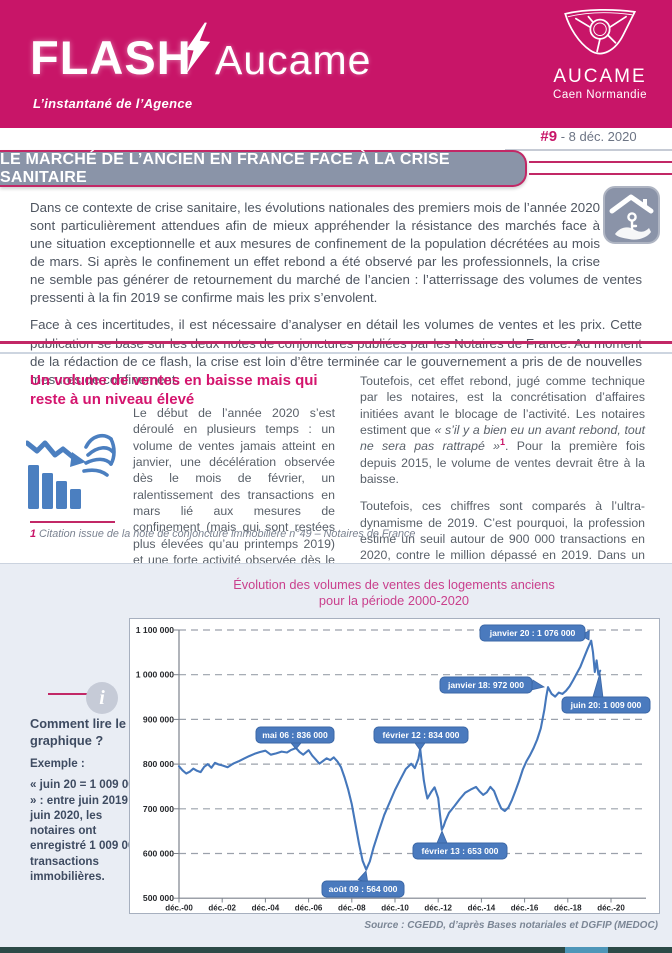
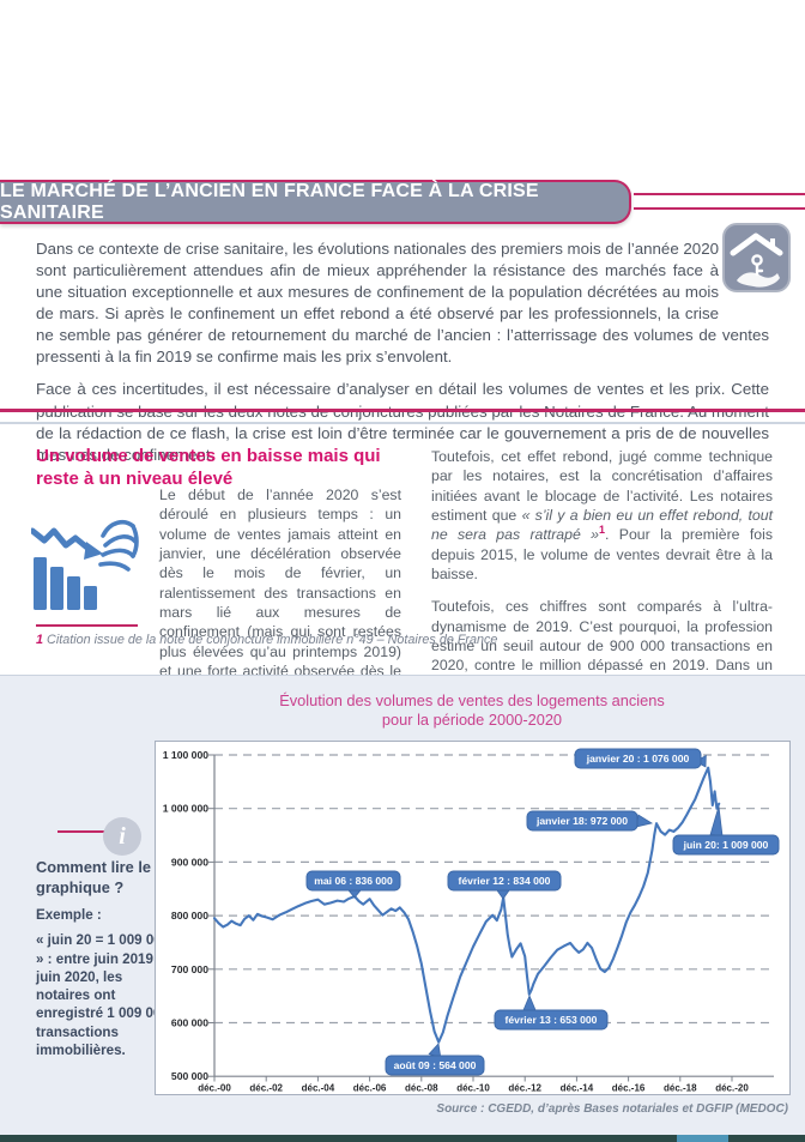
- FLASH
- Aucame
- L’instantané de l’Agence
- AUCAME
- Caen Normandie
- #9 - 8 déc. 2020
  LE MARCHÉ DE L’ANCIEN EN FRANCE FACE À LA CRISE SANITAIRE
  Dans ce contexte de crise sanitaire, les évolutions nationales des premiers mois de l’année 2020 sont particulièrement attendues afin de mieux appréhender la résistance des marchés face à une situation exceptionnelle et aux mesures de confinement de la population décrétées au mois de mars. Si après le confinement un effet rebond a été observé par les professionnels, la crise ne semble pas générer de retournement du marché de l’ancien : l’atterrissage des volumes de ventes pressenti à la fin 2019 se confirme mais les prix s’envolent.
  Un volume de ventes en baisse mais qui reste à un niveau élevé
  Le début de l’année 2020 s’est déroulé en plusieurs temps : un volume de ventes jamais atteint en janvier, une décélération observée dès le mois de février, un ralentissement des transactions en mars lié aux mesures de confinement (mais qui sont restées plus élevées qu’au printemps 2019) et une forte activité observée dès le
- Toutefois, cet effet rebond, jugé comme technique par les notaires, est la concrétisation d’affaires initiées avant le blocage de l’activité. Les notaires estiment que « s’il y a bien eu un avant rebond, tout ne sera pas rattrapé »1. Pour la première fois depuis 2015, le volume de ventes devrait être à la baisse.
+ Toutefois, cet effet rebond, jugé comme technique par les notaires, est la concrétisation d’affaires initiées avant le blocage de l’activité. Les notaires estiment que « s’il y a bien eu un effet rebond, tout ne sera pas rattrapé »1. Pour la première fois depuis 2015, le volume de ventes devrait être à la baisse.
  1 Citation issue de la note de conjoncture immobilière n°49 – Notaires de France
  Évolution des volumes de ventes des logements anciens
  pour la période 2000-2020
  i
  Comment lire le graphique ?
  Exemple :
  « juin 20 = 1 009 0 » : entre juin 2019 juin 2020, les notaires ont enregistré 1 009 0 transactions immobilières.
  1 100 000
  1 000 000
  900 000
  800 000
  700 000
  600 000
  500 000
  déc.-00
  déc.-02
  déc.-04
  déc.-06
  déc.-08
  déc.-10
  déc.-12
  déc.-14
  déc.-16
  déc.-18
  déc.-20
  janvier 20 : 1 076 000
  janvier 18: 972 000
  juin 20: 1 009 000
  mai 06 : 836 000
  février 12 : 834 000
  février 13 : 653 000
  août 09 : 564 000
  Source : CGEDD, d’après Bases notariales et DGFIP (MEDOC)
